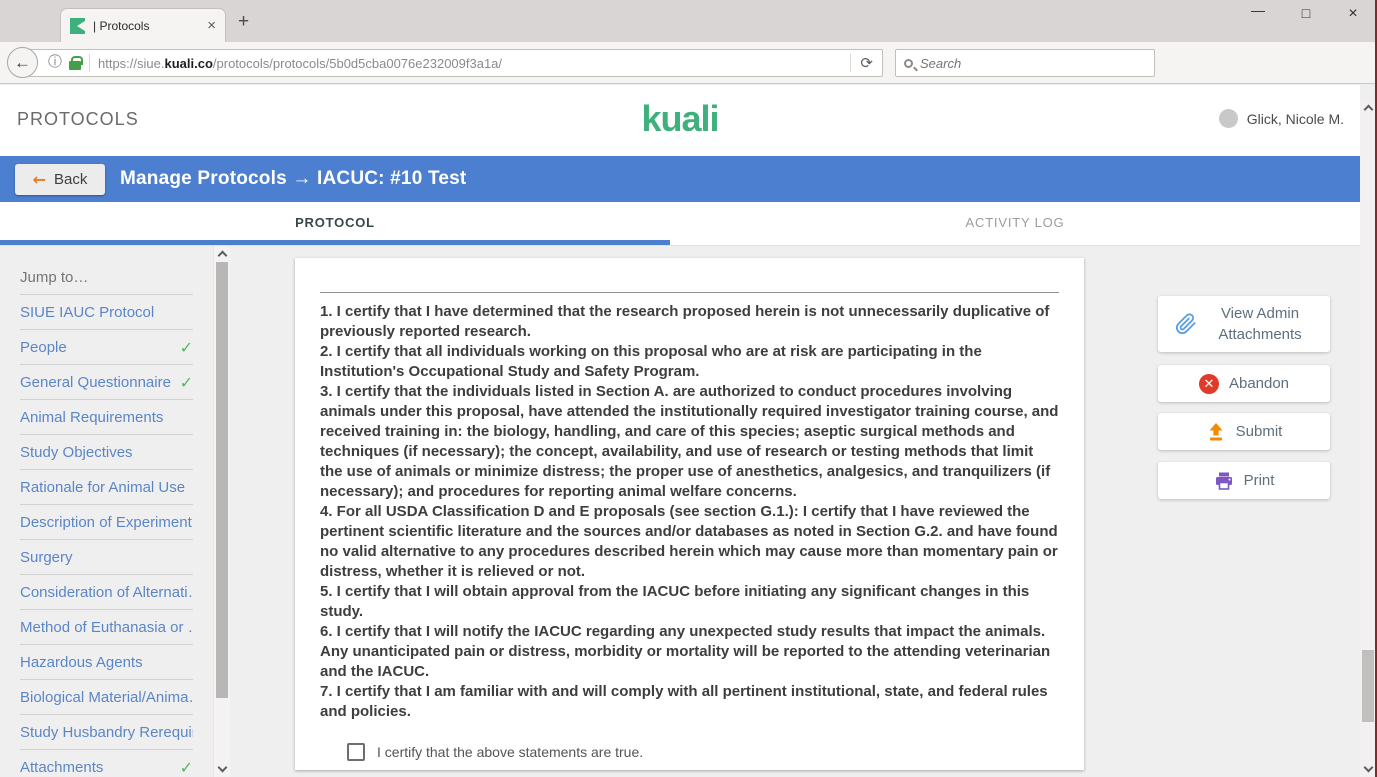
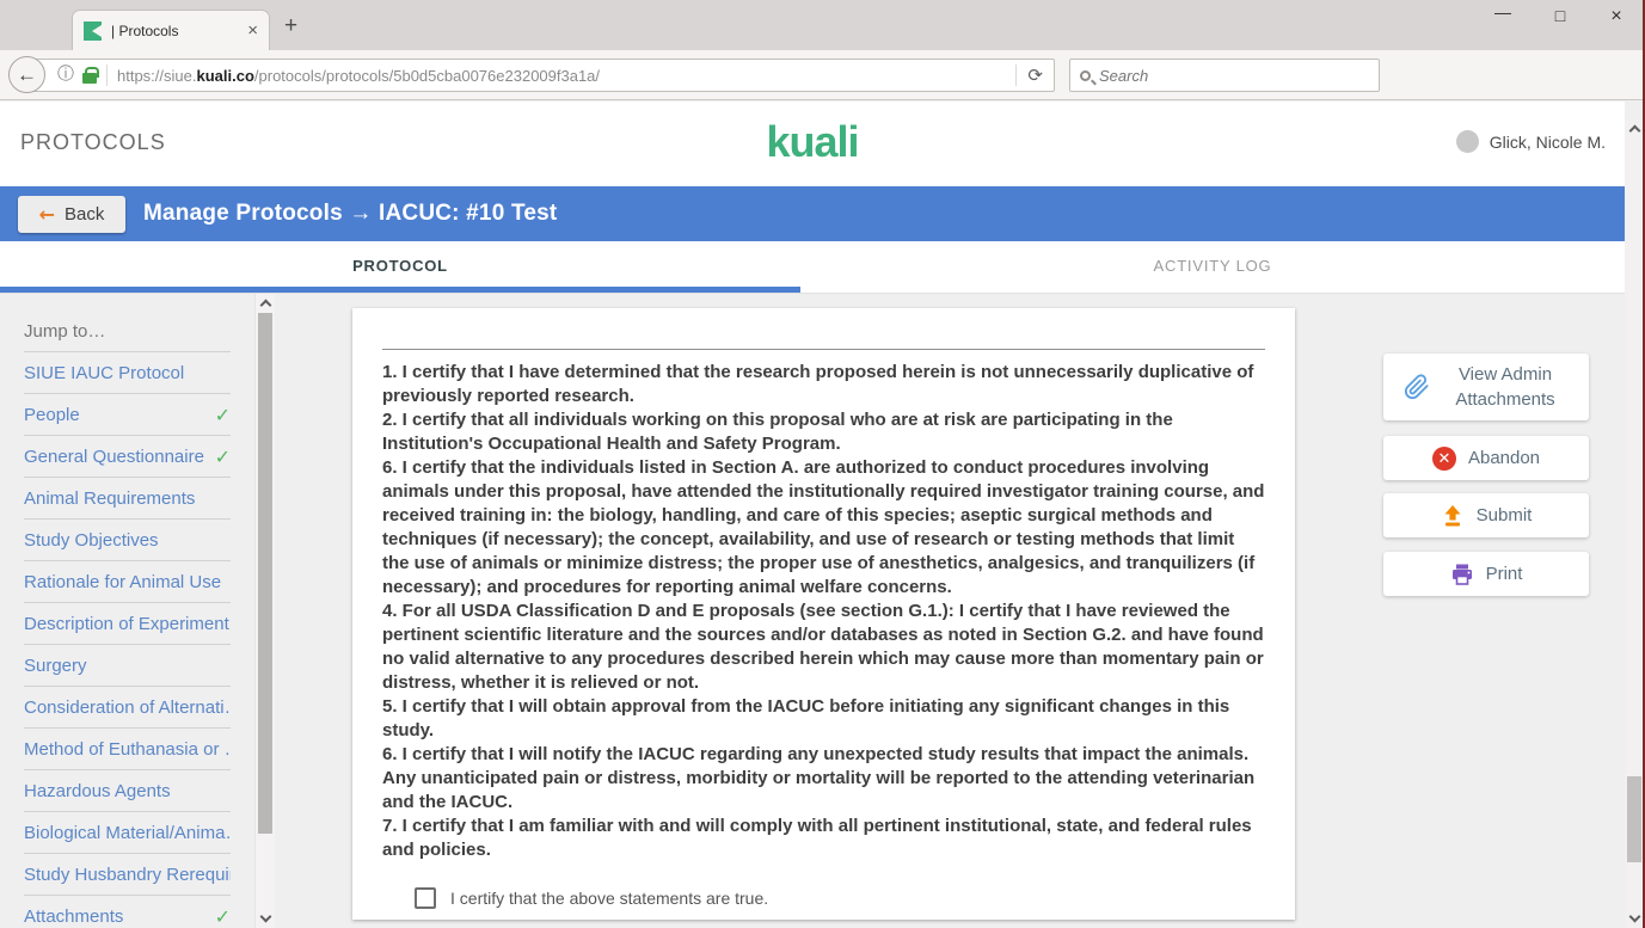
  | Protocols
  ×
  +
  —
  □
  ×
  ⓘ
  https://siue.kuali.co/protocols/protocols/5b0d5cba0076e232009f3a1a/
  ⟳
  ←
  Search
  PROTOCOLS
  kuali
  Glick, Nicole M.
  ←
  Back
  Manage Protocols → IACUC: #10 Test
  PROTOCOL
  ACTIVITY LOG
  Jump to…
  SIUE IAUC Protocol
  People
  ✓
  General Questionnaire
  ✓
  Animal Requirements
  Study Objectives
  Rationale for Animal Use
  Description of Experiment
  Surgery
  Consideration of Alternati
  Method of Euthanasia or
  Hazardous Agents
  Biological Material/Anima
  Study Husbandry Rerequi
  Attachments
  ✓
  1. I certify that I have determined that the research proposed herein is not unnecessarily duplicative of previously reported research.
- 2. I certify that all individuals working on this proposal who are at risk are participating in the Institution's Occupational Study and Safety Program.
+ 2. I certify that all individuals working on this proposal who are at risk are participating in the Institution's Occupational Health and Safety Program.
- 3. I certify that the individuals listed in Section A. are authorized to conduct procedures involving animals under this proposal, have attended the institutionally required investigator training course, and received training in: the biology, handling, and care of this species; aseptic surgical methods and techniques (if necessary); the concept, availability, and use of research or testing methods that limit the use of animals or minimize distress; the proper use of anesthetics, analgesics, and tranquilizers (if necessary); and procedures for reporting animal welfare concerns.
+ 6. I certify that the individuals listed in Section A. are authorized to conduct procedures involving animals under this proposal, have attended the institutionally required investigator training course, and received training in: the biology, handling, and care of this species; aseptic surgical methods and techniques (if necessary); the concept, availability, and use of research or testing methods that limit the use of animals or minimize distress; the proper use of anesthetics, analgesics, and tranquilizers (if necessary); and procedures for reporting animal welfare concerns.
  4. For all USDA Classification D and E proposals (see section G.1.): I certify that I have reviewed the pertinent scientific literature and the sources and/or databases as noted in Section G.2. and have found no valid alternative to any procedures described herein which may cause more than momentary pain or distress, whether it is relieved or not.
  5. I certify that I will obtain approval from the IACUC before initiating any significant changes in this study.
  6. I certify that I will notify the IACUC regarding any unexpected study results that impact the animals. Any unanticipated pain or distress, morbidity or mortality will be reported to the attending veterinarian and the IACUC.
  7. I certify that I am familiar with and will comply with all pertinent institutional, state, and federal rules and policies.
  I certify that the above statements are true.
  View Admin Attachments
  ✕
  Abandon
  Submit
  Print
